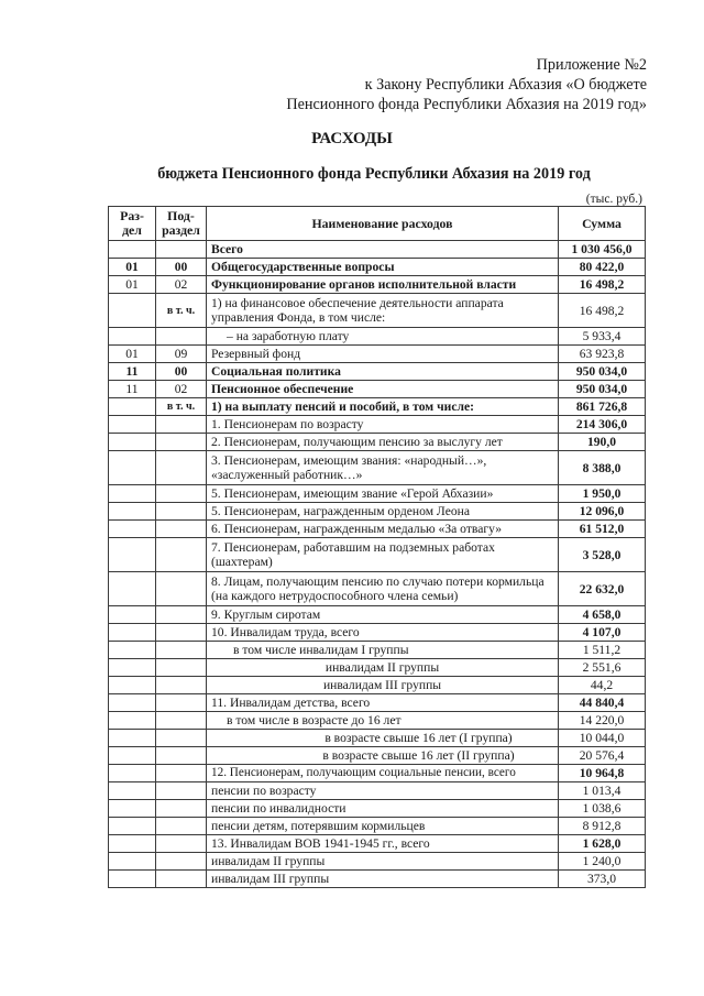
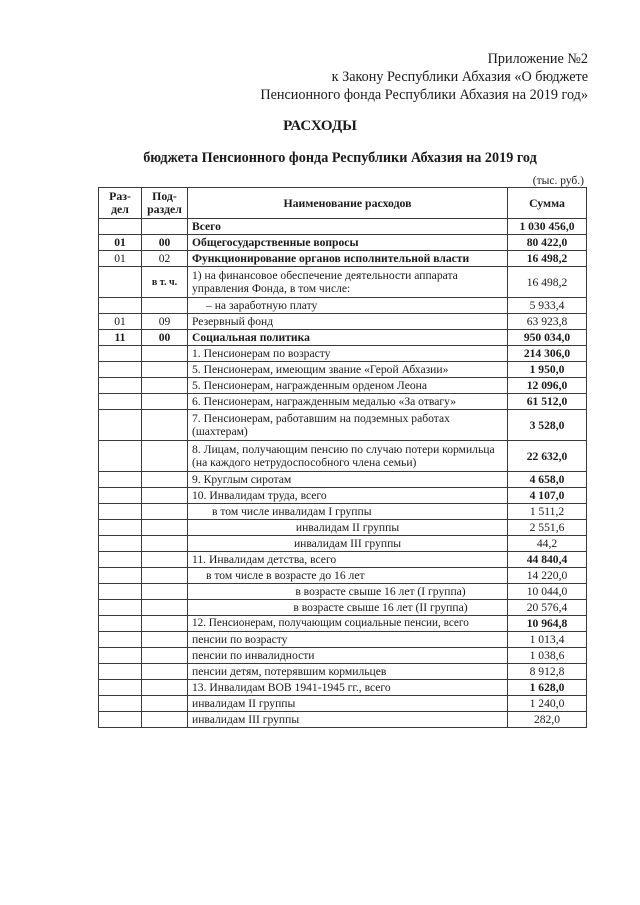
  Приложение №2
  к Закону Республики Абхазия «О бюджете
  Пенсионного фонда Республики Абхазия на 2019 год»
  РАСХОДЫ
  бюджета Пенсионного фонда Республики Абхазия на 2019 год
  (тыс. руб.)
  Раз-дел	Под-раздел	Наименование расходов	Сумма
  		Всего	1 030 456,0
  01	00	Общегосударственные вопросы	80 422,0
  01	02	Функционирование органов исполнительной власти	16 498,2
  	в т. ч.	1) на финансовое обеспечение деятельности аппарата управления Фонда, в том числе:	16 498,2
  		– на заработную плату	5 933,4
  01	09	Резервный фонд	63 923,8
  11	00	Социальная политика	950 034,0
- 11	02	Пенсионное обеспечение	950 034,0
- 	в т. ч.	1) на выплату пенсий и пособий, в том числе:	861 726,8
  		1. Пенсионерам по возрасту	214 306,0
- 		2. Пенсионерам, получающим пенсию за выслугу лет	190,0
- 		3. Пенсионерам, имеющим звания: «народный…», «заслуженный работник…»	8 388,0
  		5. Пенсионерам, имеющим звание «Герой Абхазии»	1 950,0
  		5. Пенсионерам, награжденным орденом Леона	12 096,0
  		6. Пенсионерам, награжденным медалью «За отвагу»	61 512,0
  		7. Пенсионерам, работавшим на подземных работах (шахтерам)	3 528,0
  		8. Лицам, получающим пенсию по случаю потери кормильца (на каждого нетрудоспособного члена семьи)	22 632,0
  		9. Круглым сиротам	4 658,0
  		10. Инвалидам труда, всего	4 107,0
  		в том числе инвалидам I группы	1 511,2
  		инвалидам II группы	2 551,6
  		инвалидам III группы	44,2
  		11. Инвалидам детства, всего	44 840,4
  		в том числе в возрасте до 16 лет	14 220,0
  		в возрасте свыше 16 лет (I группа)	10 044,0
  		в возрасте свыше 16 лет (II группа)	20 576,4
  		12. Пенсионерам, получающим социальные пенсии, всего	10 964,8
  		пенсии по возрасту	1 013,4
  		пенсии по инвалидности	1 038,6
  		пенсии детям, потерявшим кормильцев	8 912,8
  		13. Инвалидам ВОВ 1941-1945 гг., всего	1 628,0
  		инвалидам II группы	1 240,0
- 		инвалидам III группы	373,0
+ 		инвалидам III группы	282,0
